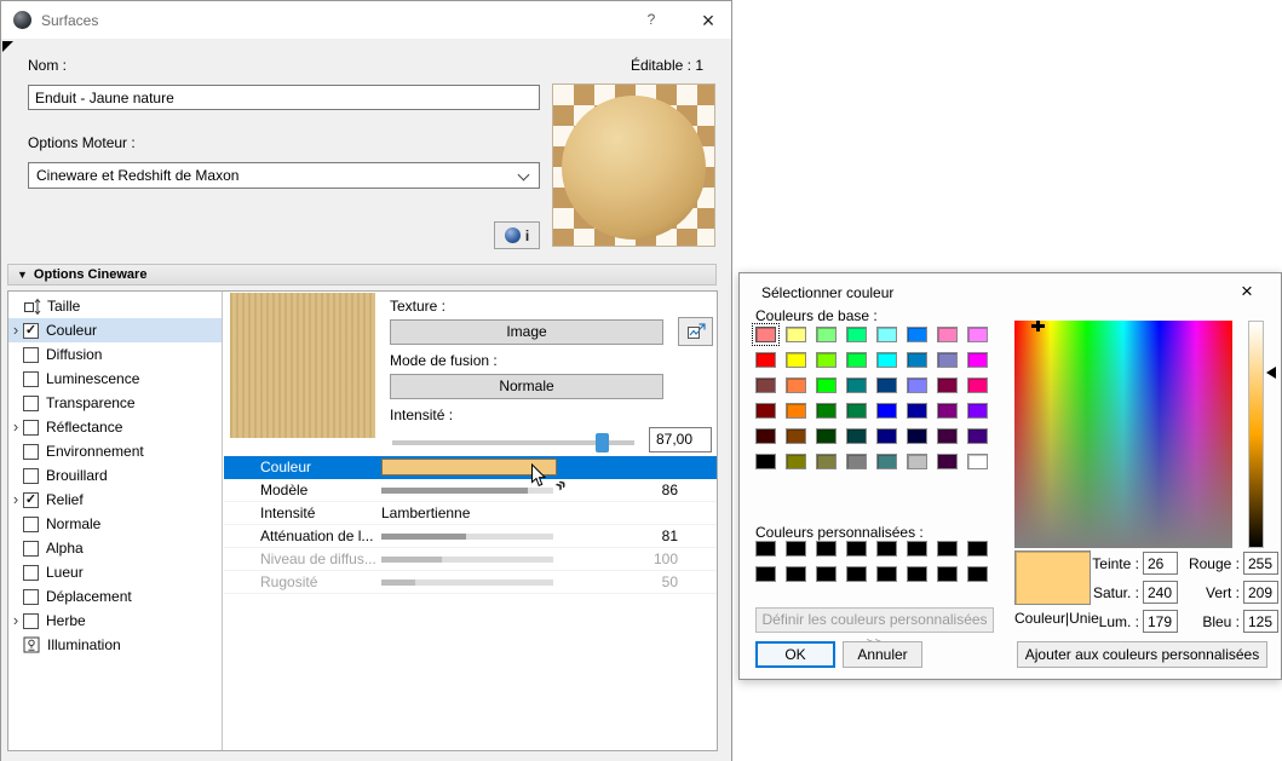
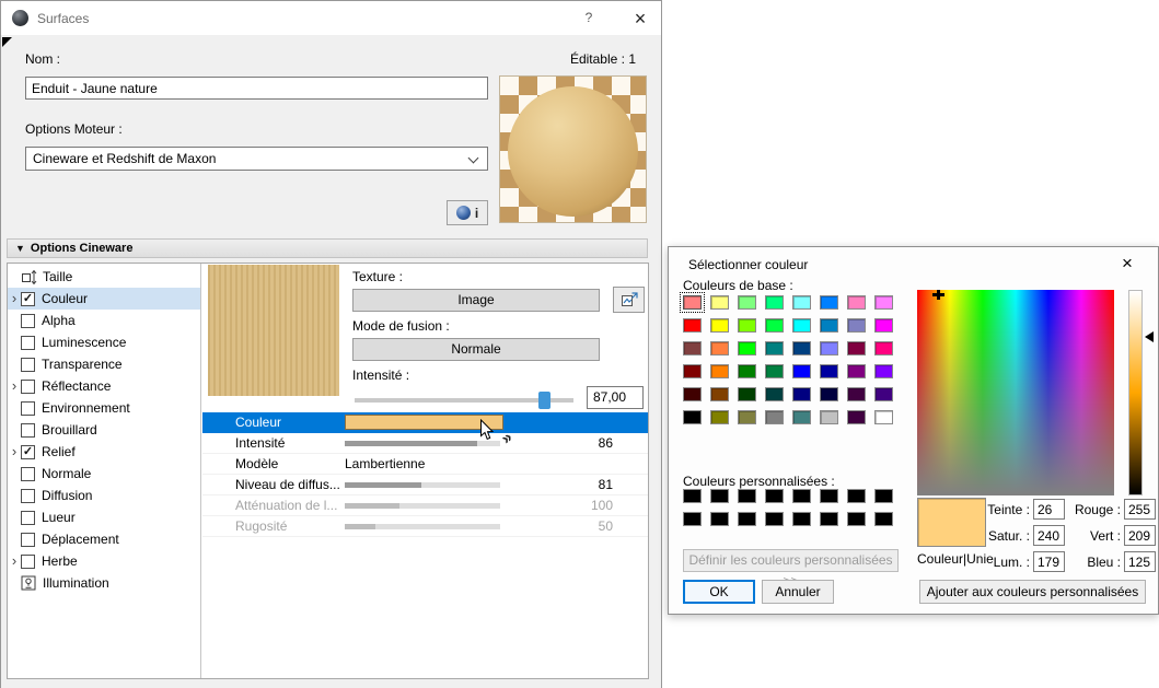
  Surfaces
  ?
  ×
  Nom :
  Éditable : 1
  Enduit - Jaune nature
  Options Moteur :
  Cineware et Redshift de Maxon
  i
  ▼ Options Cineware
  Taille
  ›
  ✓
  Couleur
- Diffusion
+ Alpha
  Luminescence
  Transparence
  ›
  Réflectance
  Environnement
  Brouillard
  ›
  ✓
  Relief
  Normale
- Alpha
+ Diffusion
  Lueur
  Déplacement
  ›
  Herbe
  Illumination
  Texture :
  Image
  Mode de fusion :
  Normale
  Intensité :
  87,00
  Couleur
- Modèle
+ Intensité
  86
- Intensité
+ Modèle
  Lambertienne
- Atténuation de l...
+ Niveau de diffus...
  81
- Niveau de diffus...
+ Atténuation de l...
  100
  Rugosité
  50
  Sélectionner couleur
  ×
  Couleurs de base :
  Couleurs personnalisées :
  Définir les couleurs personnalisées
  Couleur|Uni
  Teinte :
  26
  Rouge :
  255
  Satur. :
  240
  Vert :
  209
  Lum. :
  179
  Bleu :
  125
  OK
  Annuler
  Ajouter aux couleurs personnalisées
